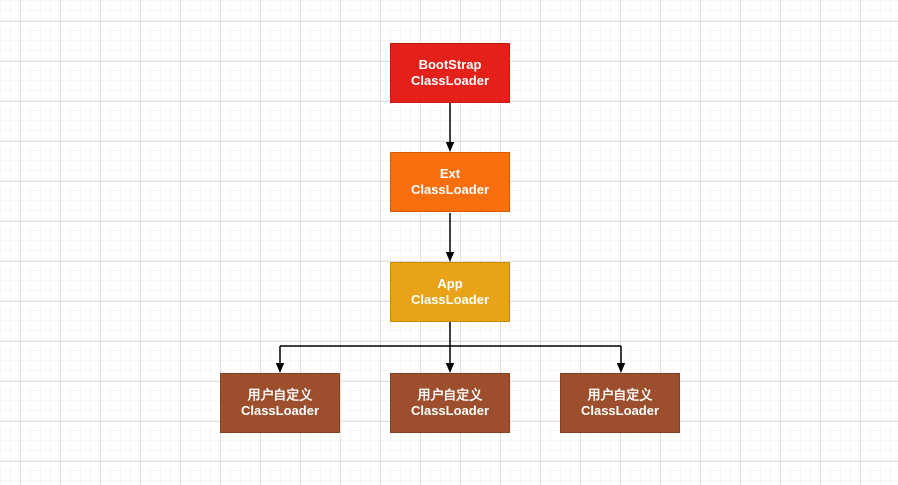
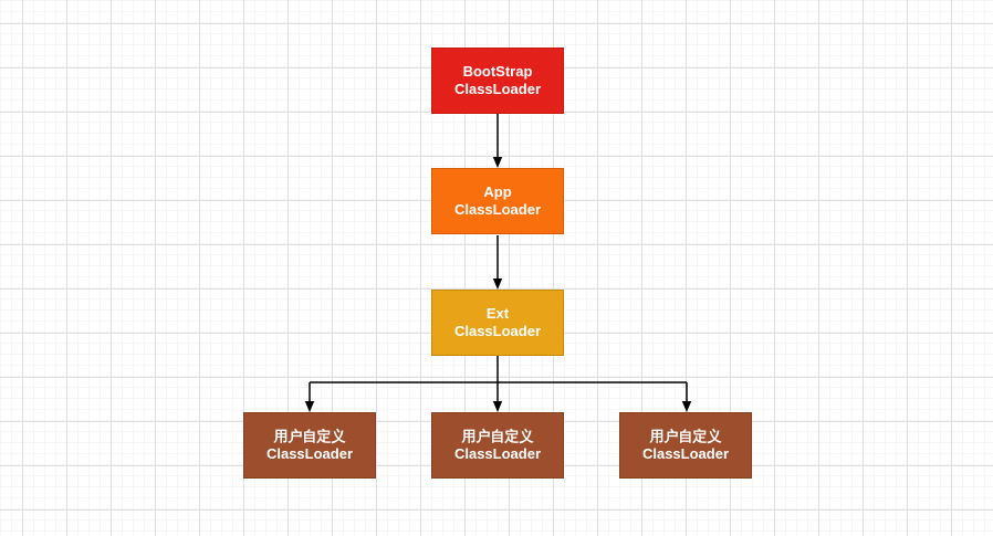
  BootStrap
  ClassLoader
- Ext
+ App
  ClassLoader
- App
+ Ext
  ClassLoader
  用户自定义
  ClassLoader
  用户自定义
  ClassLoader
  用户自定义
  ClassLoader
